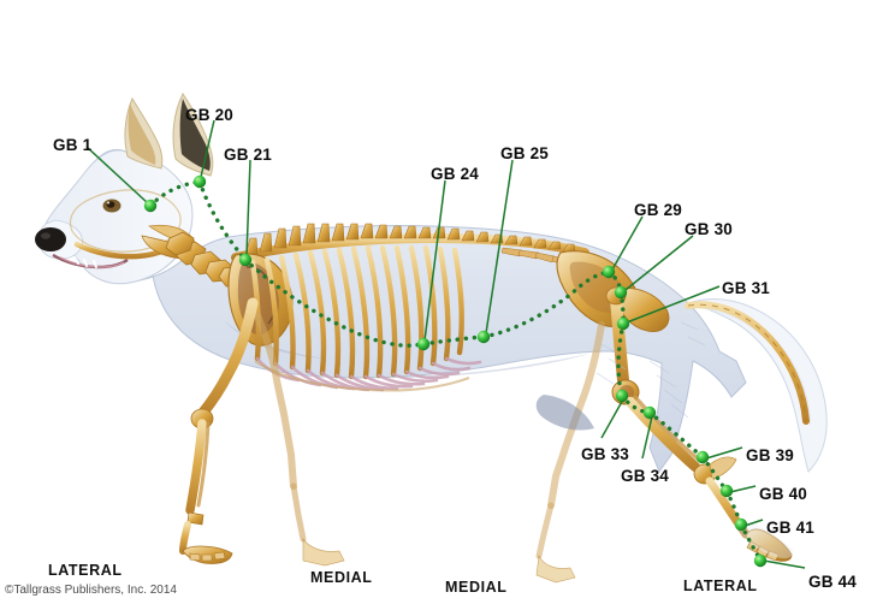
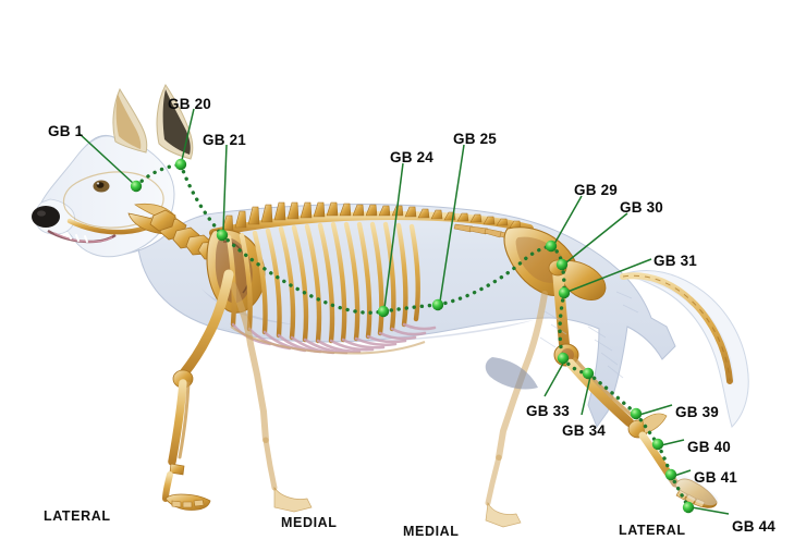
  GB 1
  GB 20
  GB 21
  GB 24
  GB 25
  GB 29
  GB 30
  GB 31
  GB 33
  GB 34
  GB 39
  GB 40
  GB 41
  GB 44
  LATERAL
  MEDIAL
  MEDIAL
  LATERAL
- ©Tallgrass Publishers, Inc. 2014
